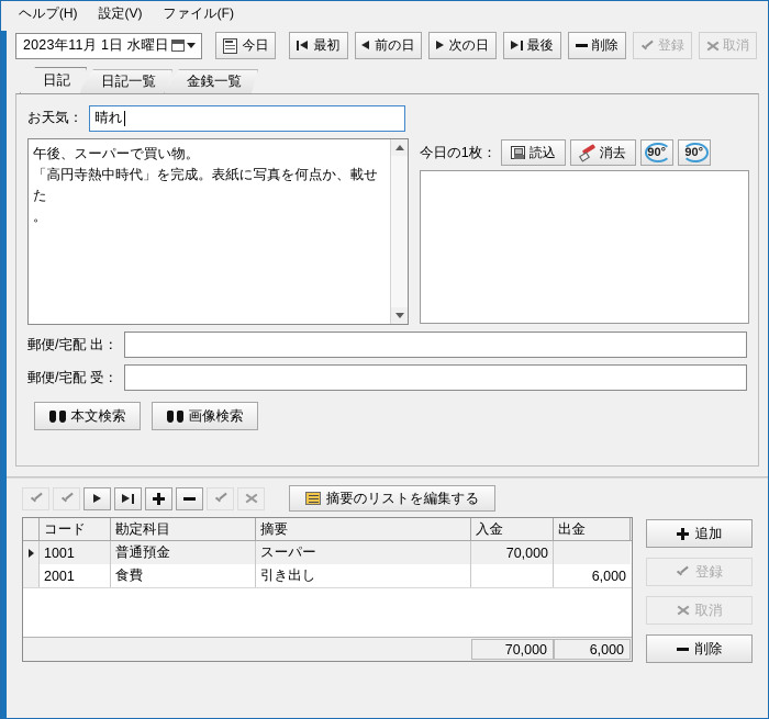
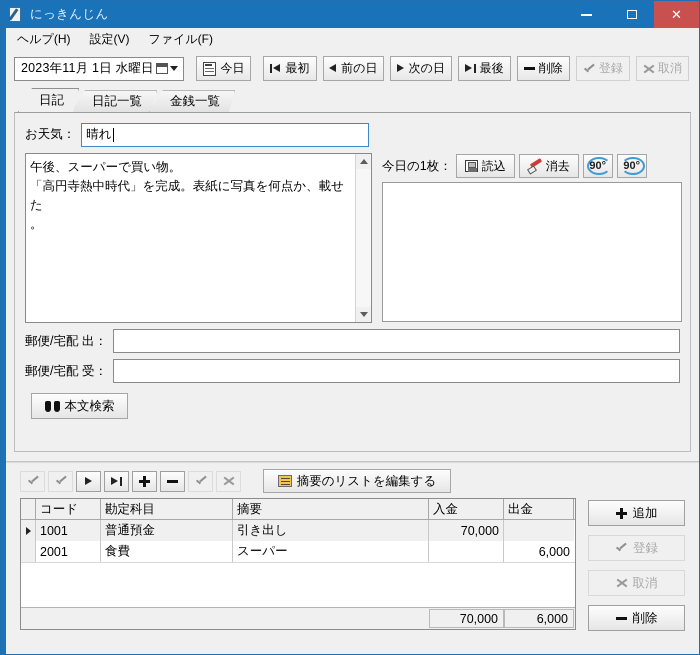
+ にっきんじん
+ ✕
  ヘルプ(H)
  設定(V)
  ファイル(F)
  2023年11月 1日 水曜日
  今日
  最初
  前の日
  次の日
  最後
  削除
  登録
  取消
  日記
  日記一覧
  金銭一覧
  お天気：
  晴れ
  午後、スーパーで買い物。
  「高円寺熱中時代」を完成。表紙に写真を何点か、載せた
  。
  今日の1枚：
  読込
  消去
  90°
  90°
  郵便/宅配 出：
  郵便/宅配 受：
  本文検索
- 画像検索
  摘要のリストを編集する
  コード
  勘定科目
  摘要
  入金
  出金
  1001
  普通預金
- スーパー
+ 引き出し
  70,000
  2001
  食費
- 引き出し
+ スーパー
  6,000
  70,000
  6,000
  追加
  登録
  取消
  削除
